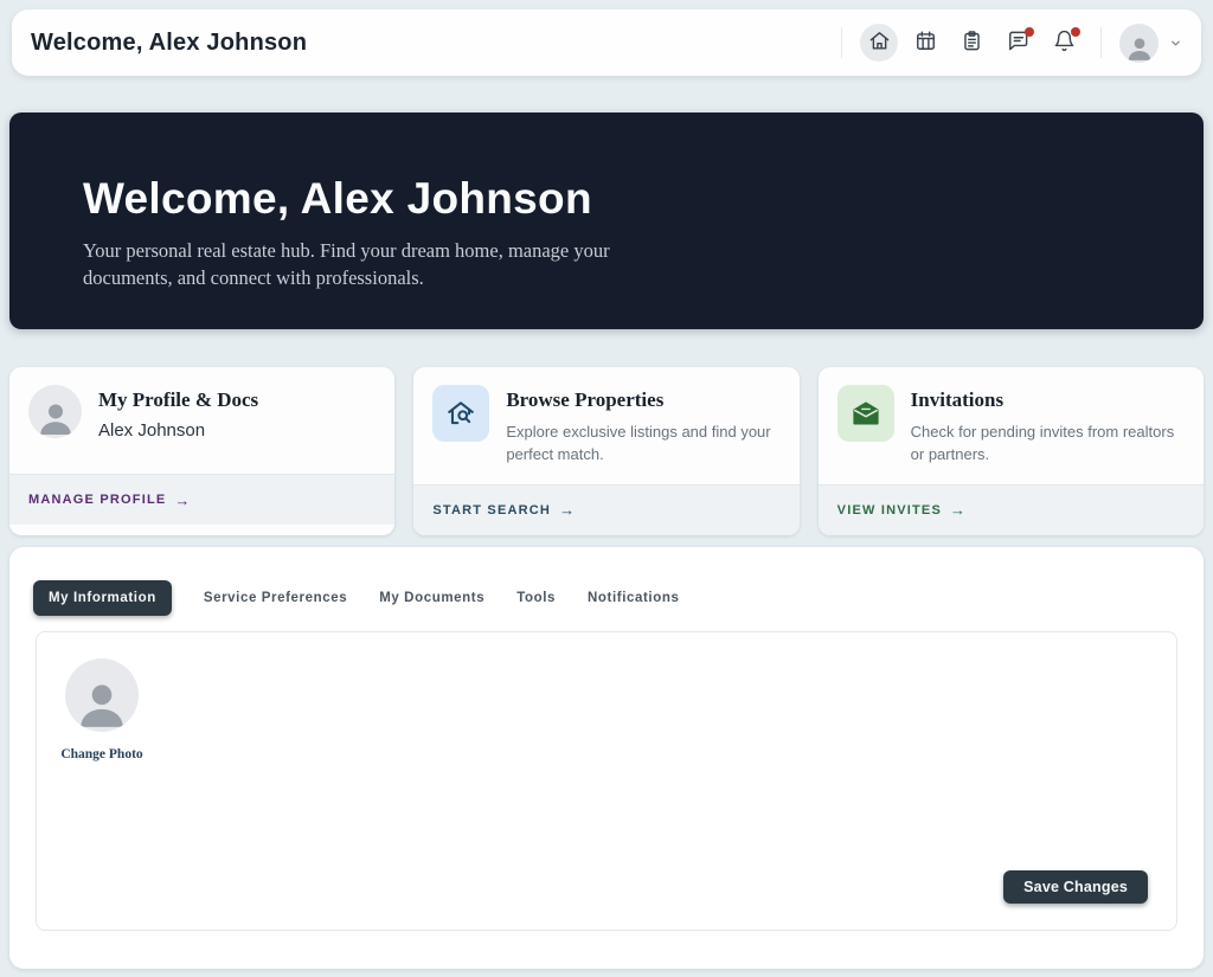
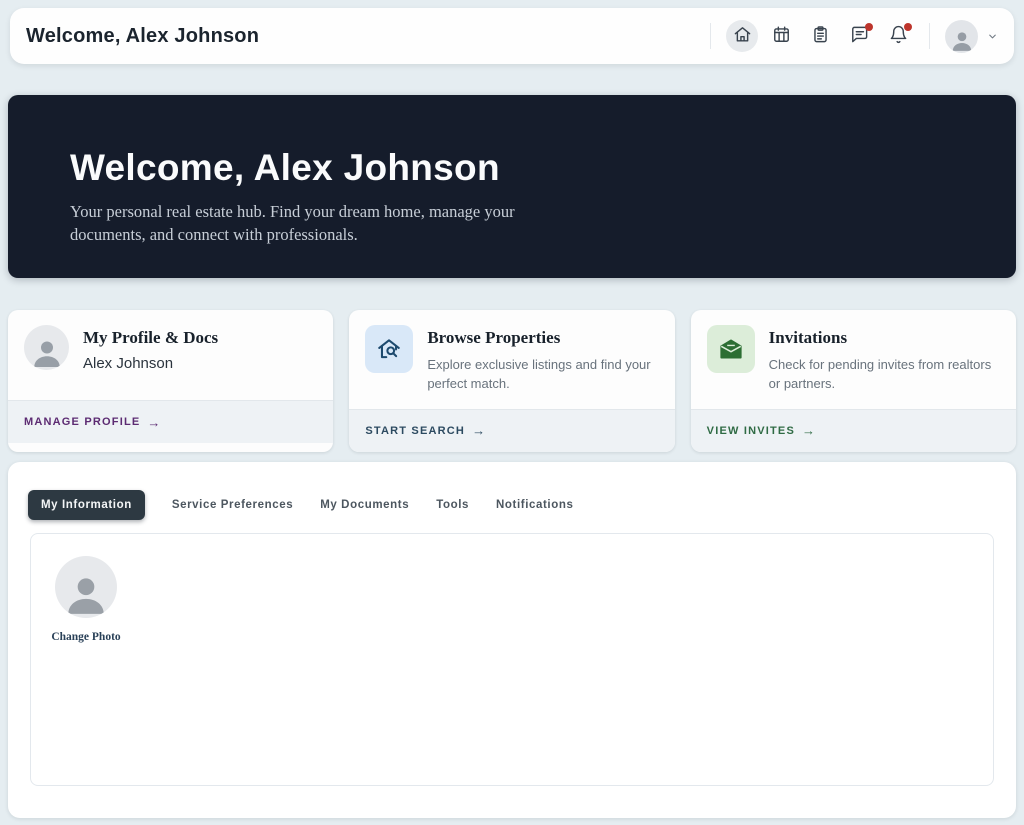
  Welcome, Alex Johnson
  Welcome, Alex Johnson
  Your personal real estate hub. Find your dream home, manage your documents, and connect with professionals.
  My Profile & Docs
  Alex Johnson
  MANAGE PROFILE
  →
  Browse Properties
  Explore exclusive listings and find your perfect match.
  START SEARCH
  →
  Invitations
  Check for pending invites from realtors or partners.
  VIEW INVITES
  →
  My Information
  Service Preferences
  My Documents
  Tools
  Notifications
  Change Photo
- Save Changes
